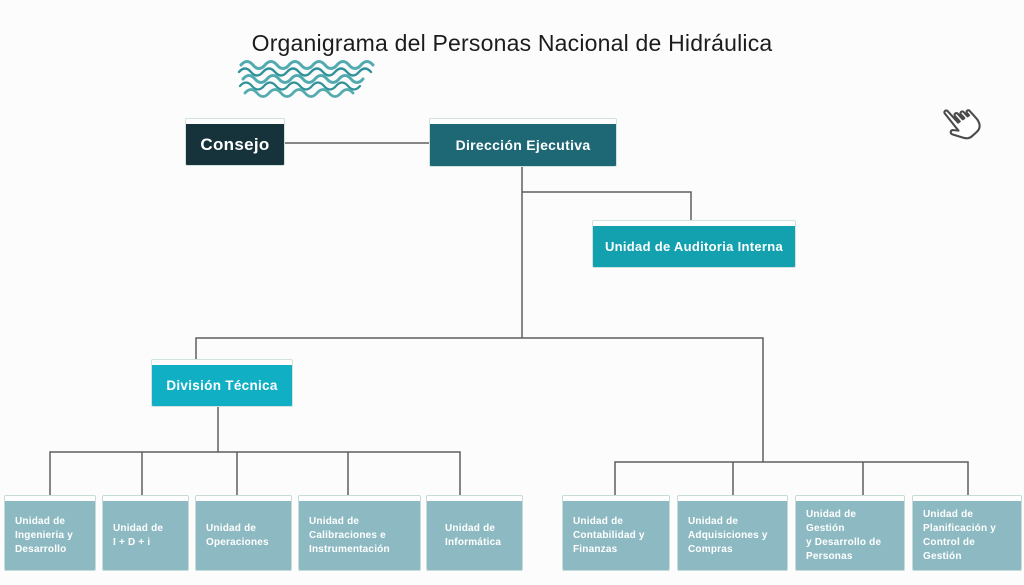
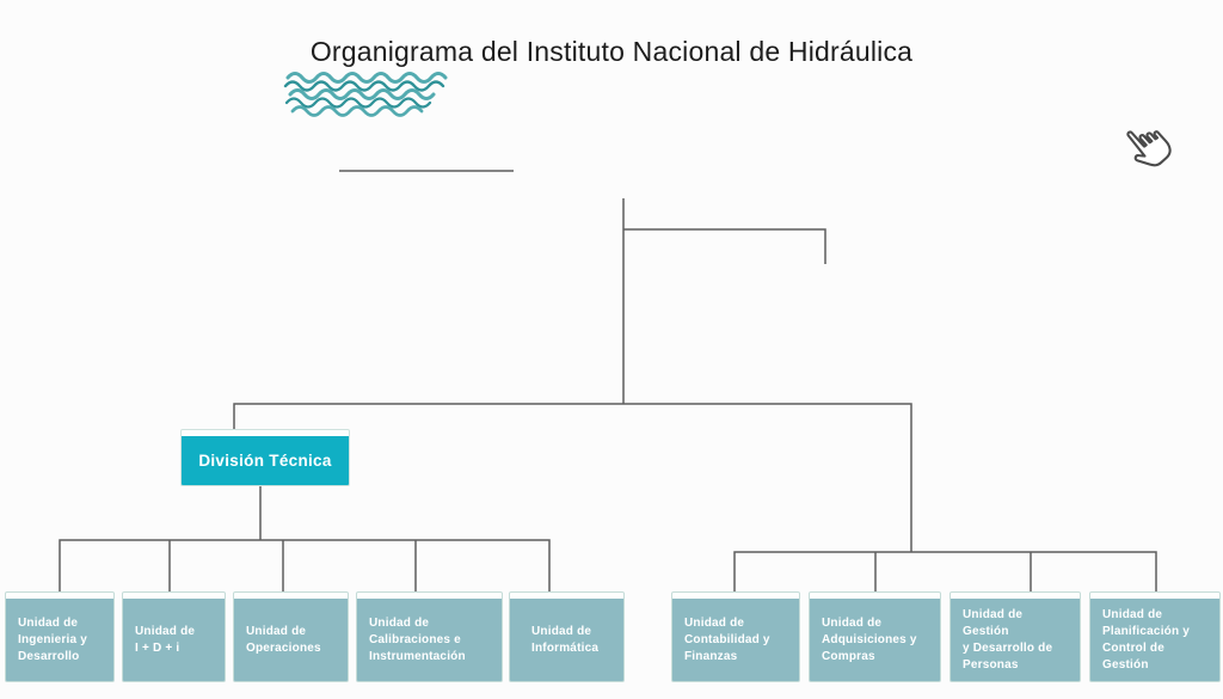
- Organigrama del Personas Nacional de Hidráulica
+ Organigrama del Instituto Nacional de Hidráulica
- Consejo
- Dirección Ejecutiva
- Unidad de Auditoria Interna
  División Técnica
  Unidad de
  Ingenieria y
  Desarrollo
  Unidad de
  I + D + i
  Unidad de
  Operaciones
  Unidad de
  Calibraciones e
  Instrumentación
  Unidad de
  Informática
  Unidad de
  Contabilidad y
  Finanzas
  Unidad de
  Adquisiciones y
  Compras
  Unidad de
  Gestión
  y Desarrollo de
  Personas
  Unidad de
  Planificación y
  Control de
  Gestión
